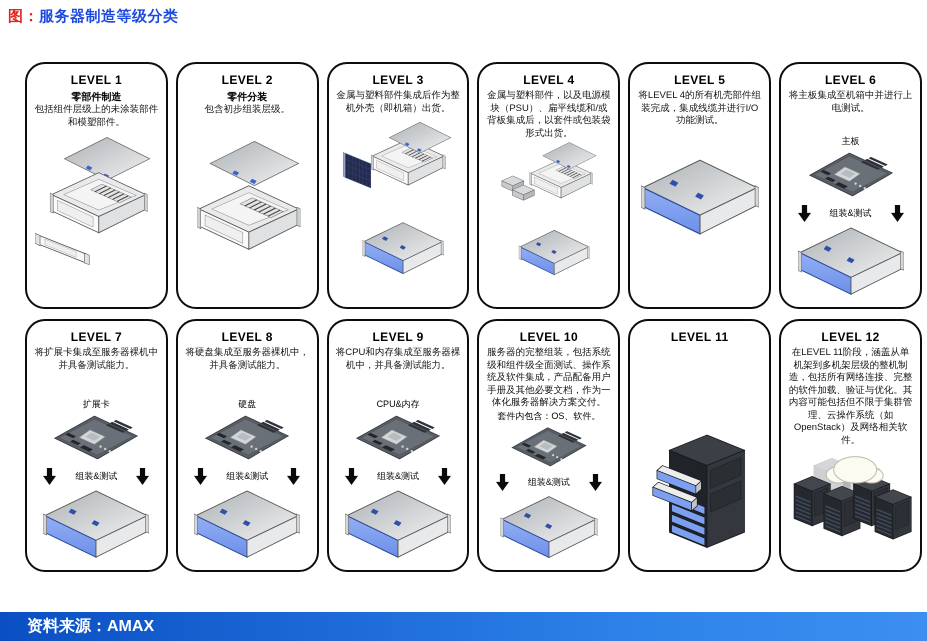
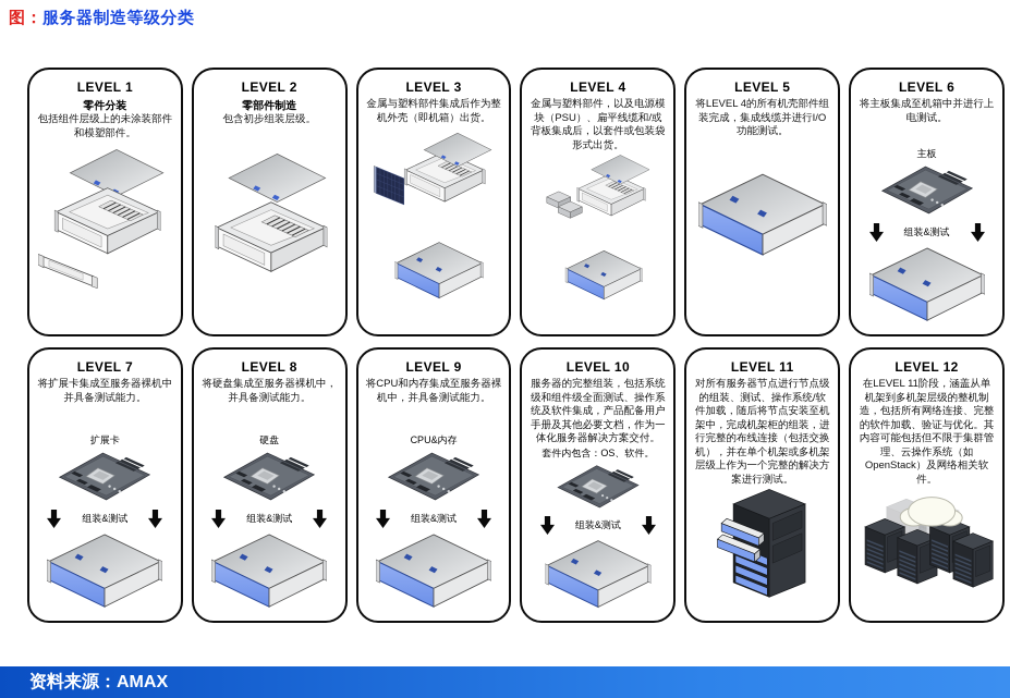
  图：服务器制造等级分类
  LEVEL 1
- 零部件制造
+ 零件分装
  包括组件层级上的未涂装部件和模塑部件。
  LEVEL 2
- 零件分装
+ 零部件制造
  包含初步组装层级。
  LEVEL 3
  金属与塑料部件集成后作为整机外壳（即机箱）出货。
  LEVEL 4
  金属与塑料部件，以及电源模块（PSU）、扁平线缆和/或背板集成后，以套件或包装袋形式出货。
  LEVEL 5
  将LEVEL 4的所有机壳部件组装完成，集成线缆并进行I/O功能测试。
  LEVEL 6
  将主板集成至机箱中并进行上电测试。
  主板
  组装&测试
  LEVEL 7
  将扩展卡集成至服务器裸机中并具备测试能力。
  扩展卡
  组装&测试
  LEVEL 8
  将硬盘集成至服务器裸机中，并具备测试能力。
  硬盘
  组装&测试
  LEVEL 9
  将CPU和内存集成至服务器裸机中，并具备测试能力。
  CPU&内存
  组装&测试
  LEVEL 10
  服务器的完整组装，包括系统级和组件级全面测试、操作系统及软件集成，产品配备用户手册及其他必要文档，作为一体化服务器解决方案交付。
  套件内包含：OS、软件。
  组装&测试
  LEVEL 11
+ 对所有服务器节点进行节点级的组装、测试、操作系统/软件加载，随后将节点安装至机架中，完成机架柜的组装，进行完整的布线连接（包括交换机），并在单个机架或多机架层级上作为一个完整的解决方案进行测试。
  LEVEL 12
  在LEVEL 11阶段，涵盖从单机架到多机架层级的整机制造，包括所有网络连接、完整的软件加载、验证与优化。其内容可能包括但不限于集群管理、云操作系统（如OpenStack）及网络相关软件。
  资料来源：AMAX
